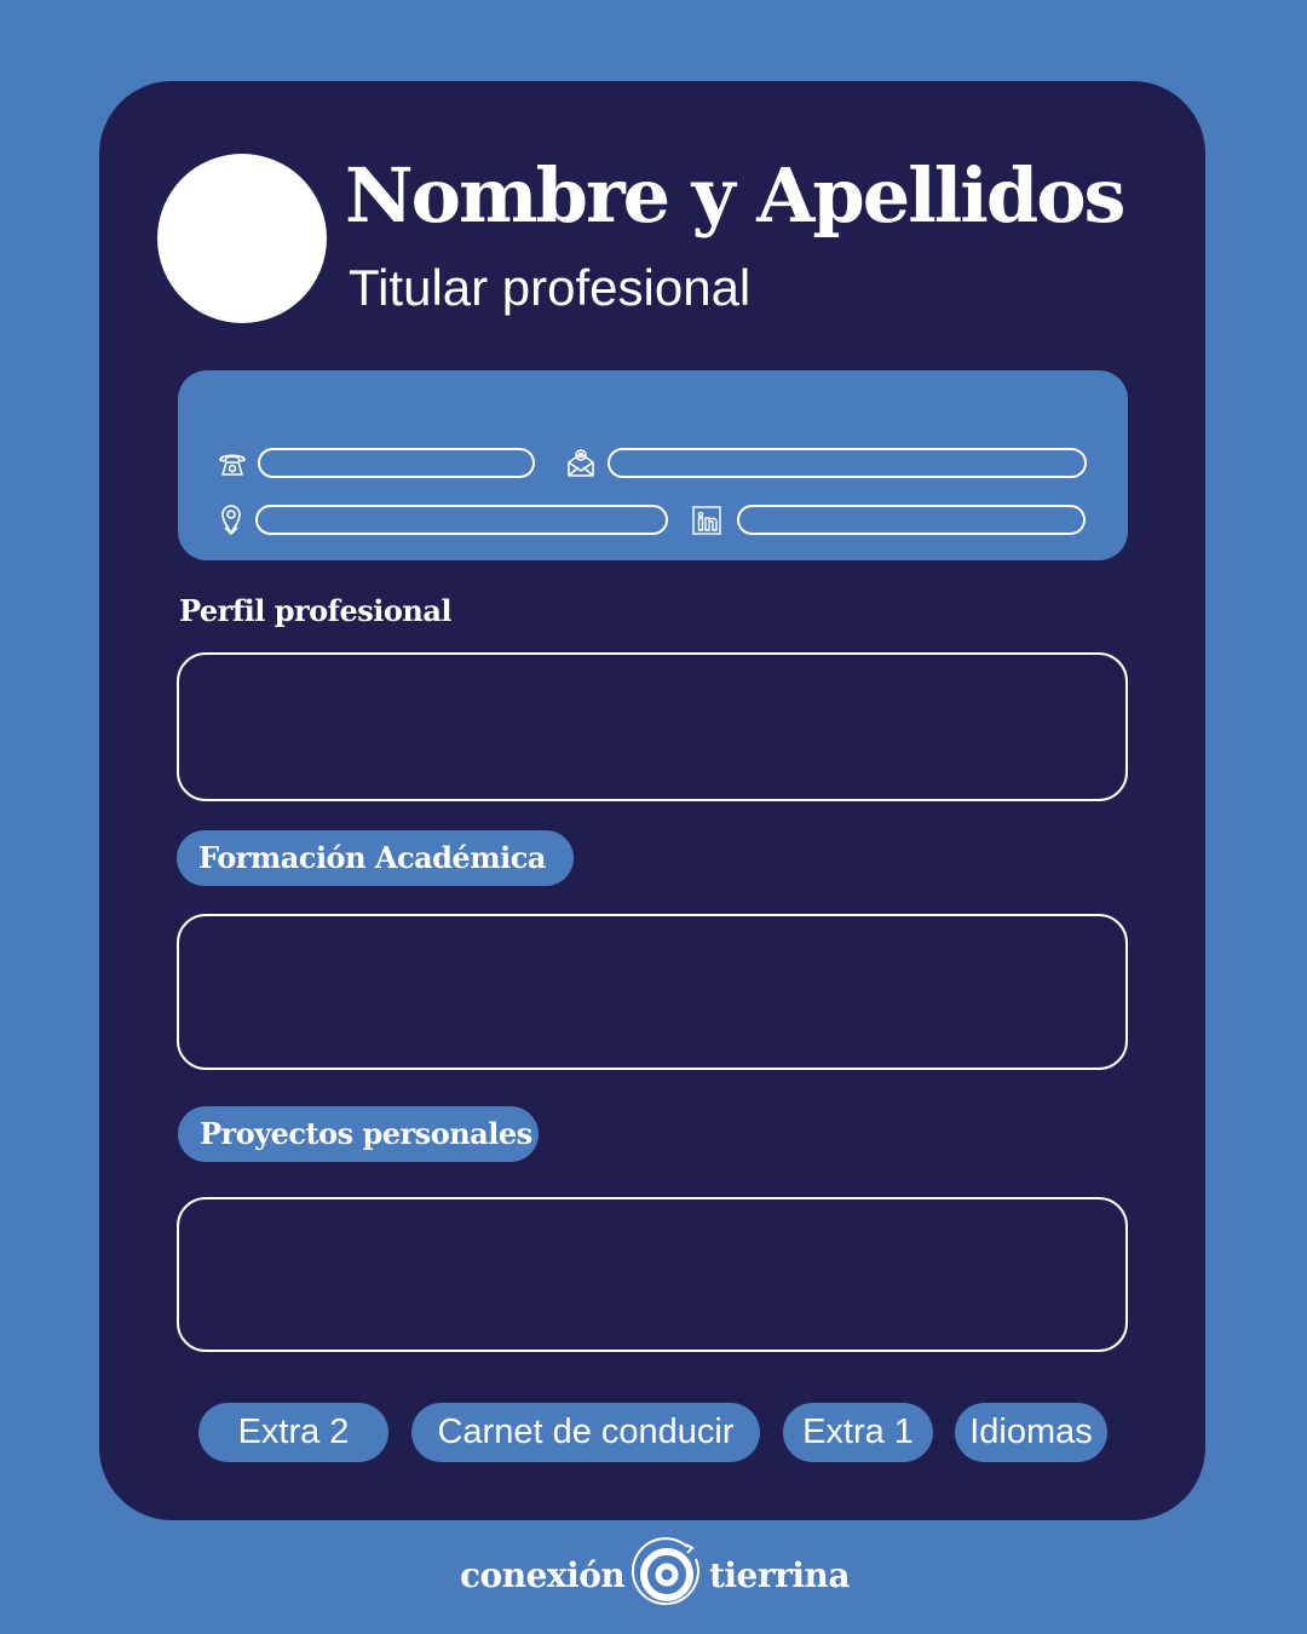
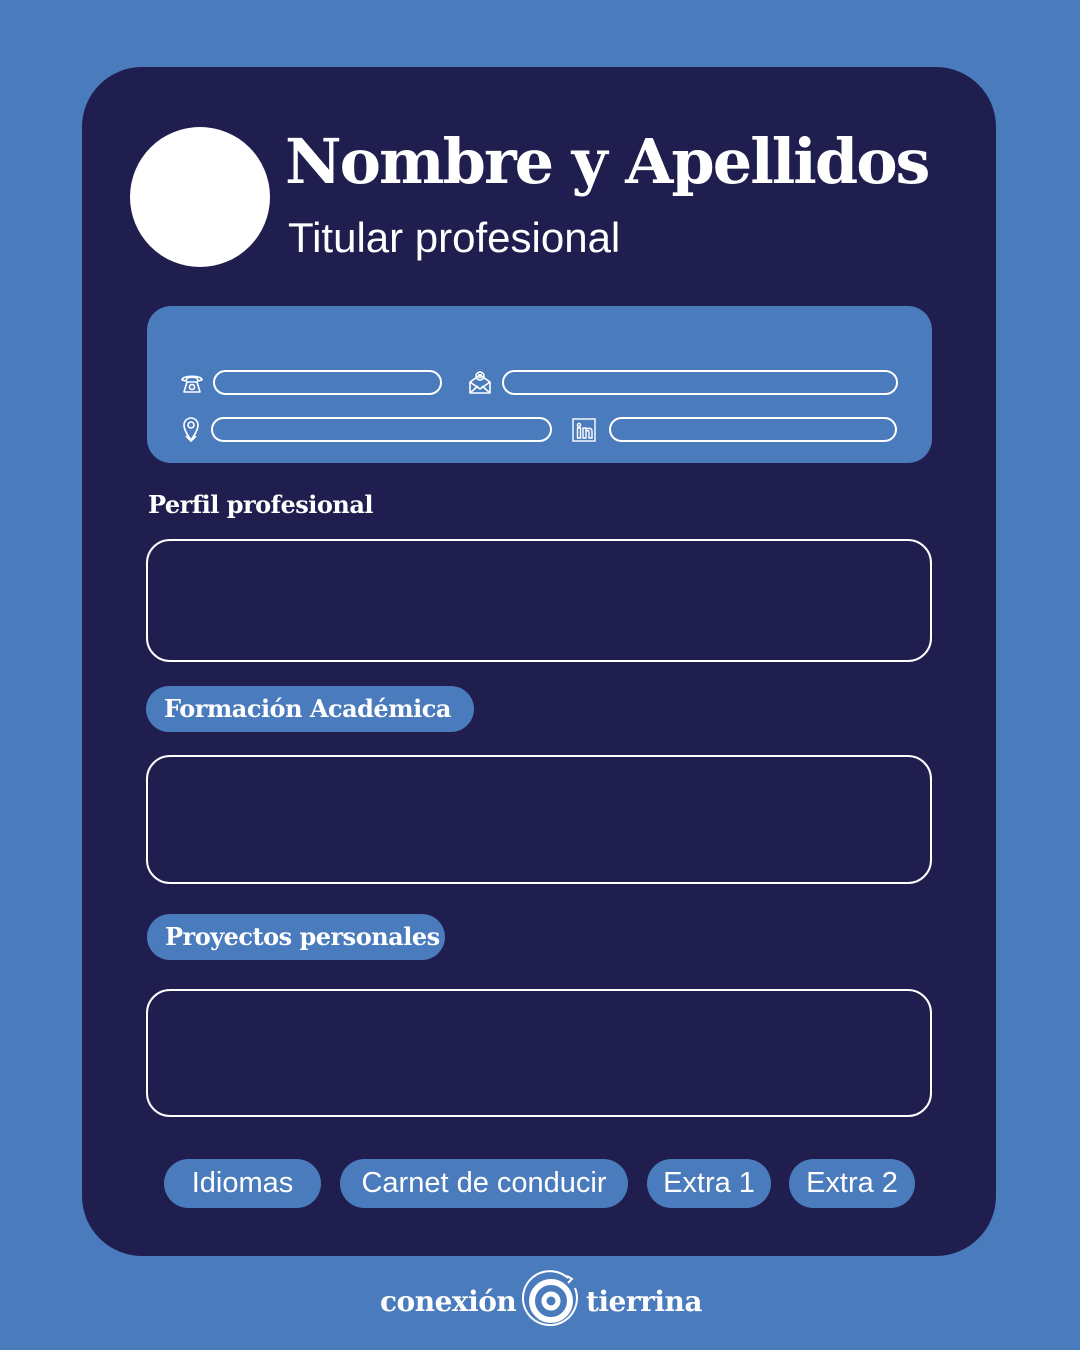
  Nombre y Apellidos
  Titular profesional
  Perfil profesional
  Formación Académica
  Proyectos personales
- Extra 2
+ Idiomas
  Carnet de conducir
  Extra 1
- Idiomas
+ Extra 2
  conexión
  tierrina
